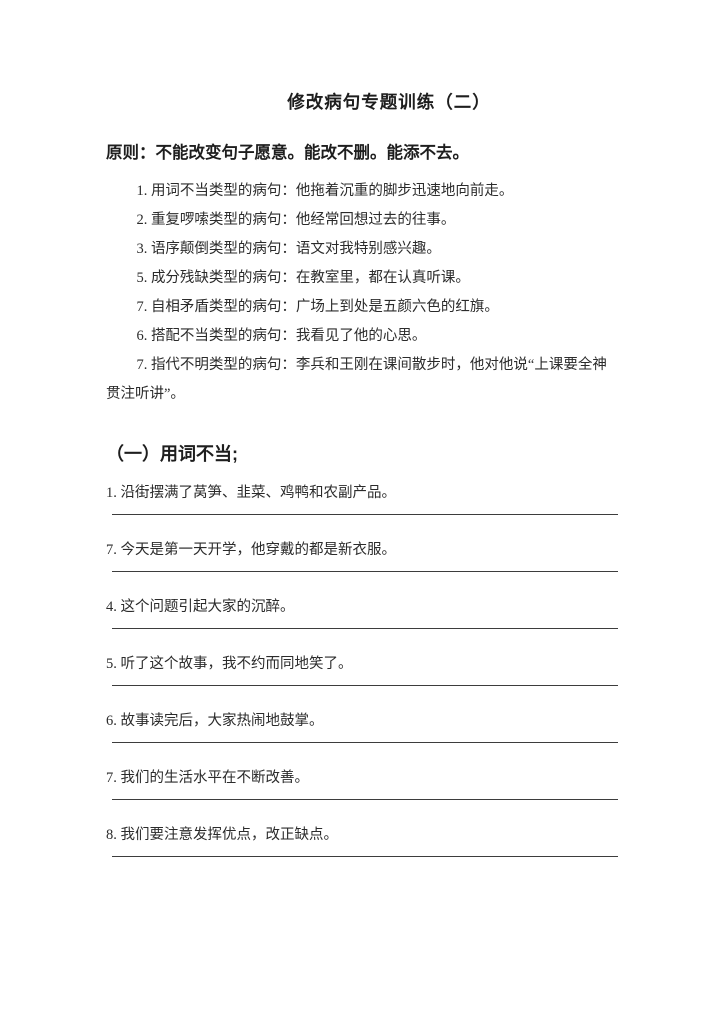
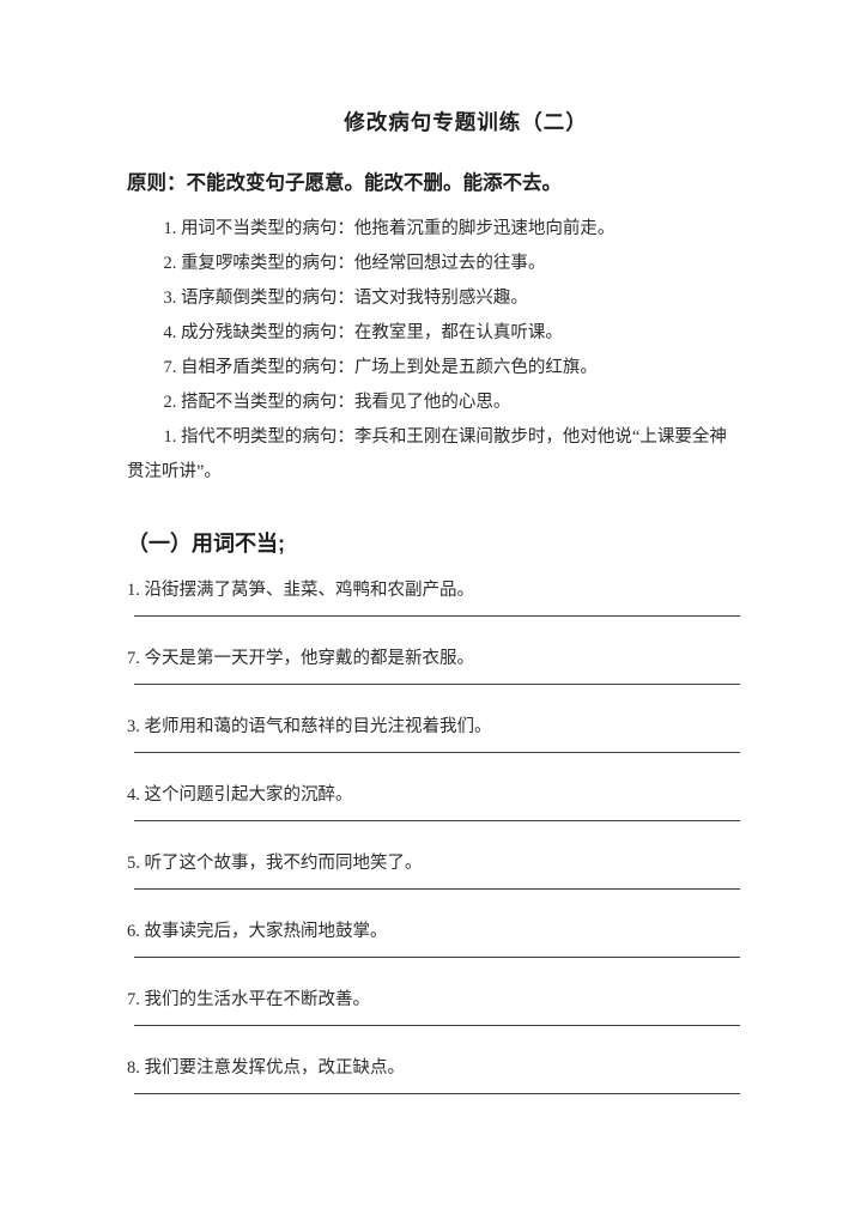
  修改病句专题训练（二）
  原则：不能改变句子愿意。能改不删。能添不去。
  1. 用词不当类型的病句：他拖着沉重的脚步迅速地向前走。
  2. 重复啰嗦类型的病句：他经常回想过去的往事。
  3. 语序颠倒类型的病句：语文对我特别感兴趣。
- 5. 成分残缺类型的病句：在教室里，都在认真听课。
+ 4. 成分残缺类型的病句：在教室里，都在认真听课。
  7. 自相矛盾类型的病句：广场上到处是五颜六色的红旗。
- 6. 搭配不当类型的病句：我看见了他的心思。
+ 2. 搭配不当类型的病句：我看见了他的心思。
- 7. 指代不明类型的病句：李兵和王刚在课间散步时，他对他说“上课要全神贯注听讲”。
+ 1. 指代不明类型的病句：李兵和王刚在课间散步时，他对他说“上课要全神贯注听讲”。
  （一）用词不当;
  1. 沿街摆满了莴笋、韭菜、鸡鸭和农副产品。
  7. 今天是第一天开学，他穿戴的都是新衣服。
+ 3. 老师用和蔼的语气和慈祥的目光注视着我们。
  4. 这个问题引起大家的沉醉。
  5. 听了这个故事，我不约而同地笑了。
  6. 故事读完后，大家热闹地鼓掌。
  7. 我们的生活水平在不断改善。
  8. 我们要注意发挥优点，改正缺点。
